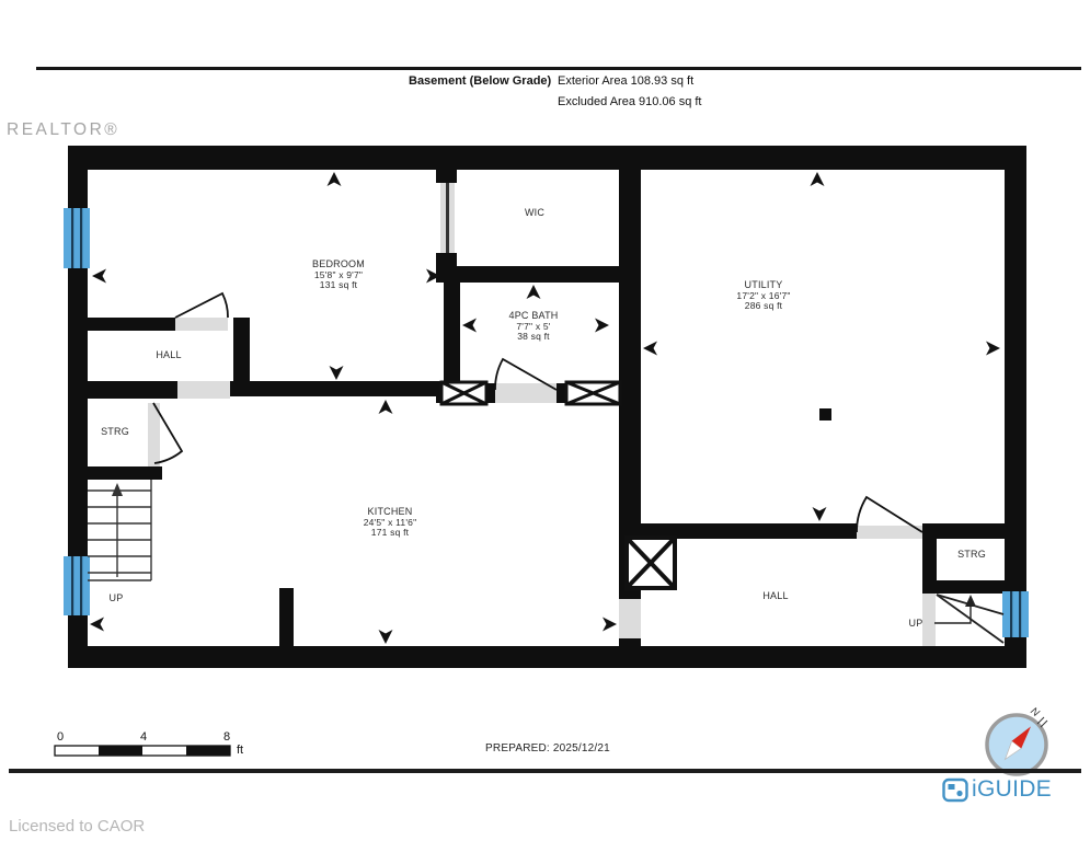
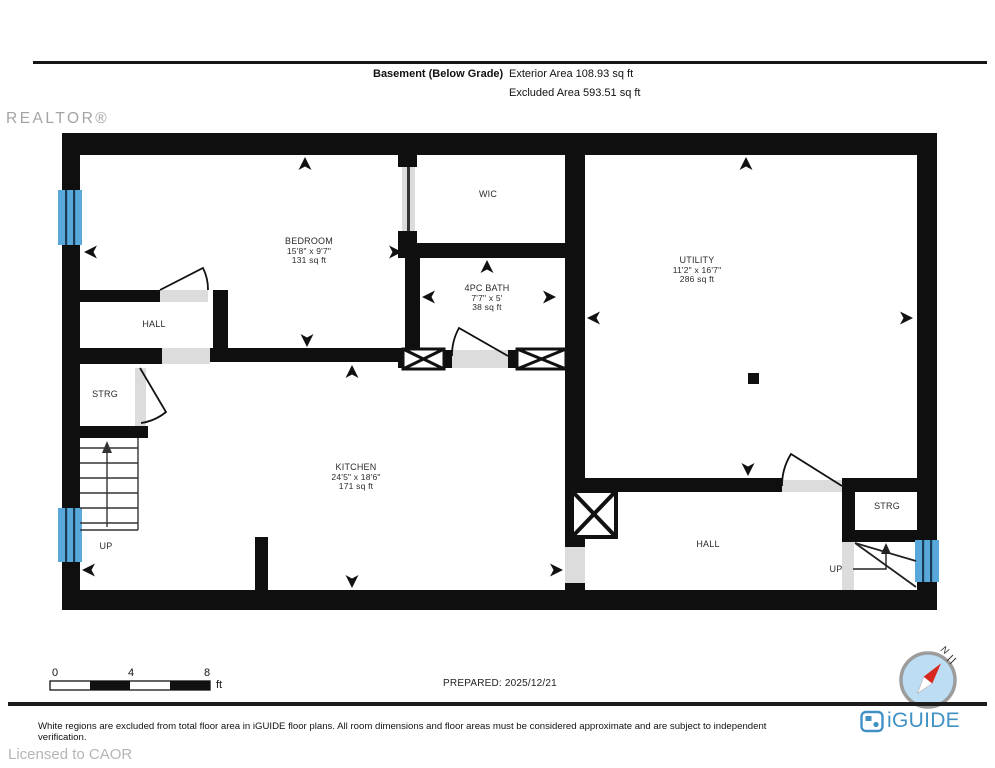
  REALTOR®
  Basement (Below Grade)
  Exterior Area 108.93 sq ft
- Excluded Area 910.06 sq ft
+ Excluded Area 593.51 sq ft
  BEDROOM
  15'8" x 9'7"
  131 sq ft
  WIC
  4PC BATH
  7'7" x 5'
  38 sq ft
  UTILITY
- 17'2" x 16'7"
+ 11'2" x 16'7"
  286 sq ft
  HALL
  STRG
  KITCHEN
- 24'5" x 11'6"
+ 24'5" x 18'6"
  171 sq ft
  HALL
  STRG
  UP
  UP
  0
  4
  8
  ft
  PREPARED: 2025/12/21
+ White regions are excluded from total floor area in iGUIDE floor plans. All room dimensions and floor areas must be considered approximate and are subject to independent verification.
  iGUIDE
  Licensed to CAOR
